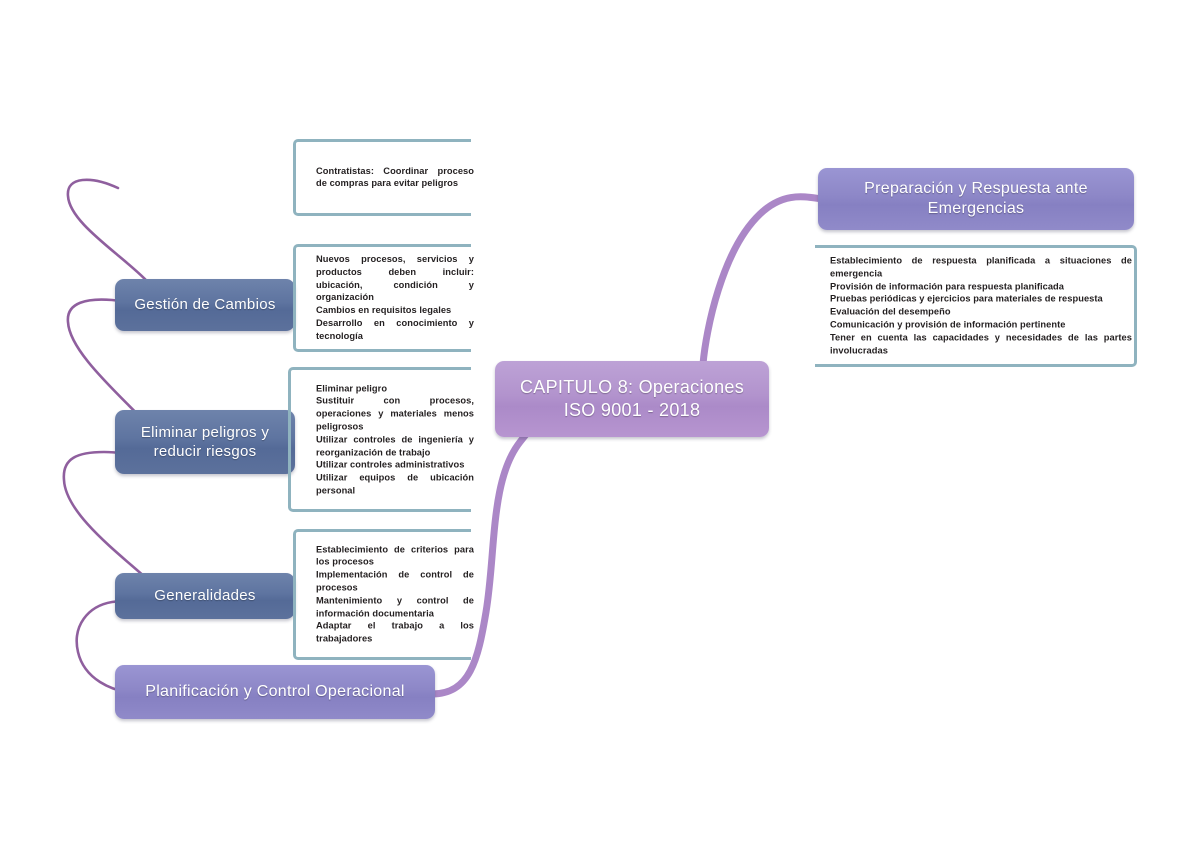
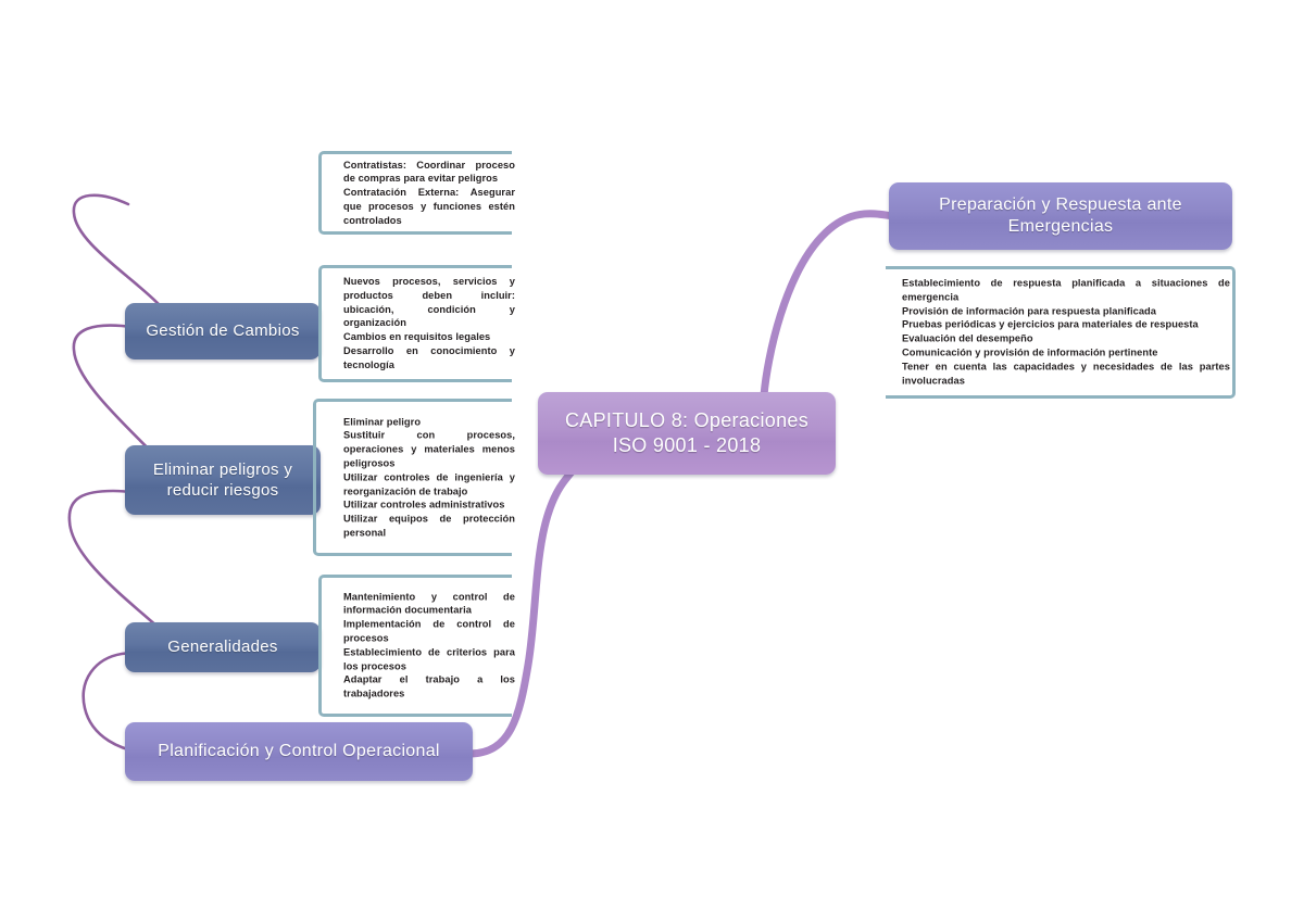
  Gestión de Cambios
  Eliminar peligros y
  reducir riesgos
  Generalidades
  Planificación y Control Operacional
  CAPITULO 8: Operaciones
  ISO 9001 - 2018
  Preparación y Respuesta ante
  Emergencias
  Contratistas: Coordinar proceso de compras para evitar peligros
+ Contratación Externa: Asegurar que procesos y funciones estén controlados
  Nuevos procesos, servicios y productos deben incluir: ubicación, condición y organización
  Cambios en requisitos legales
  Desarrollo en conocimiento y tecnología
  Eliminar peligro
  Sustituir con procesos, operaciones y materiales menos peligrosos
  Utilizar controles de ingeniería y reorganización de trabajo
  Utilizar controles administrativos
- Utilizar equipos de ubicación personal
+ Utilizar equipos de protección personal
- Establecimiento de criterios para los procesos
+ Mantenimiento y control de información documentaria
  Implementación de control de procesos
- Mantenimiento y control de información documentaria
+ Establecimiento de criterios para los procesos
  Adaptar el trabajo a los trabajadores
  Establecimiento de respuesta planificada a situaciones de emergencia
  Provisión de información para respuesta planificada
  Pruebas periódicas y ejercicios para materiales de respuesta
  Evaluación del desempeño
  Comunicación y provisión de información pertinente
  Tener en cuenta las capacidades y necesidades de las partes involucradas
